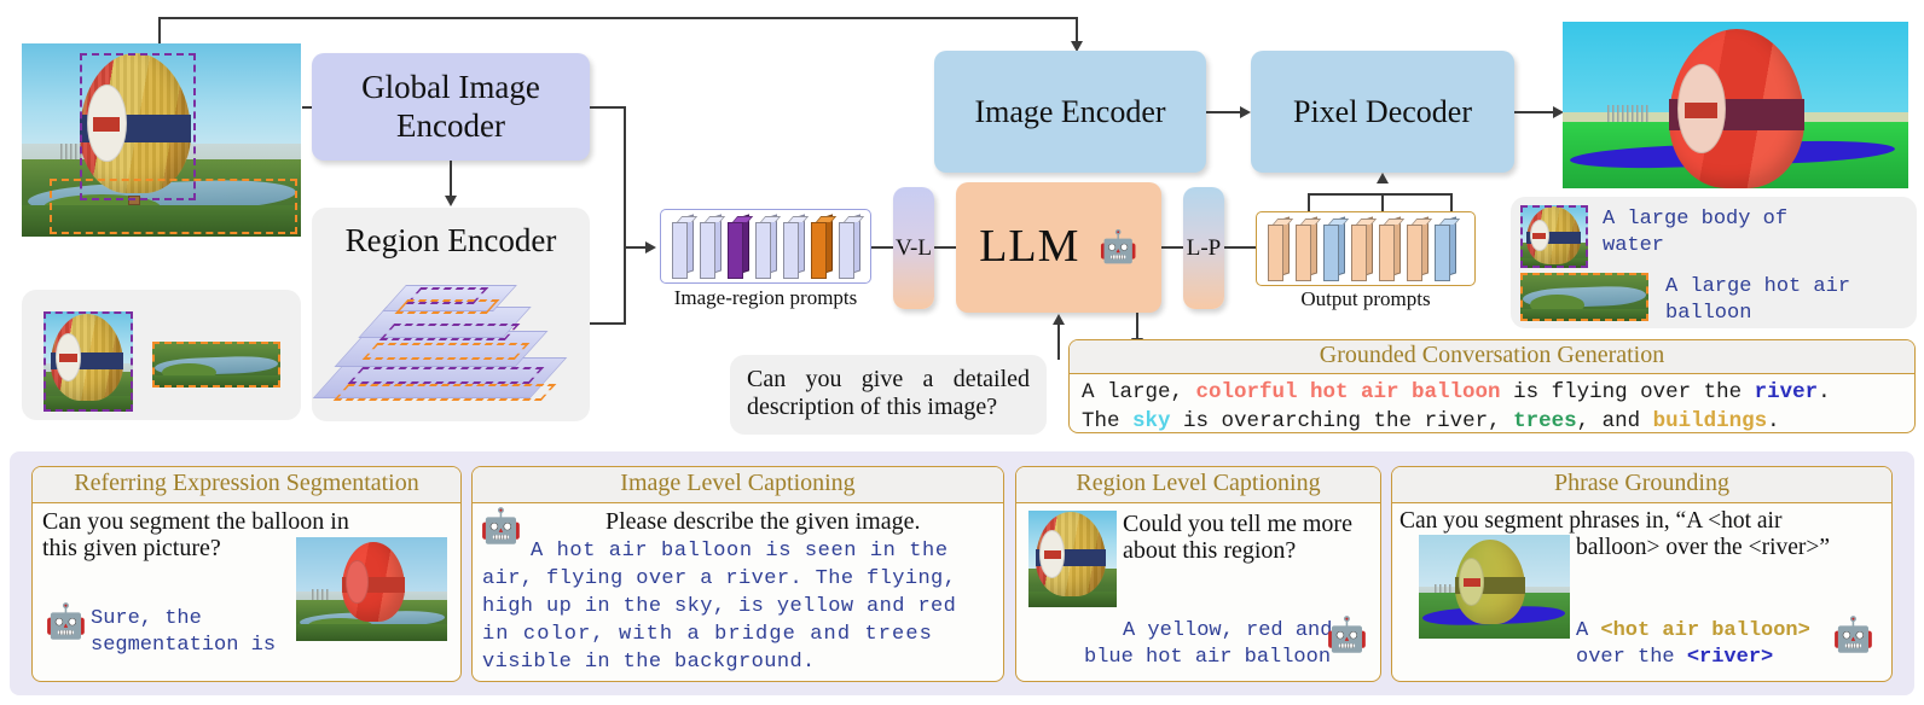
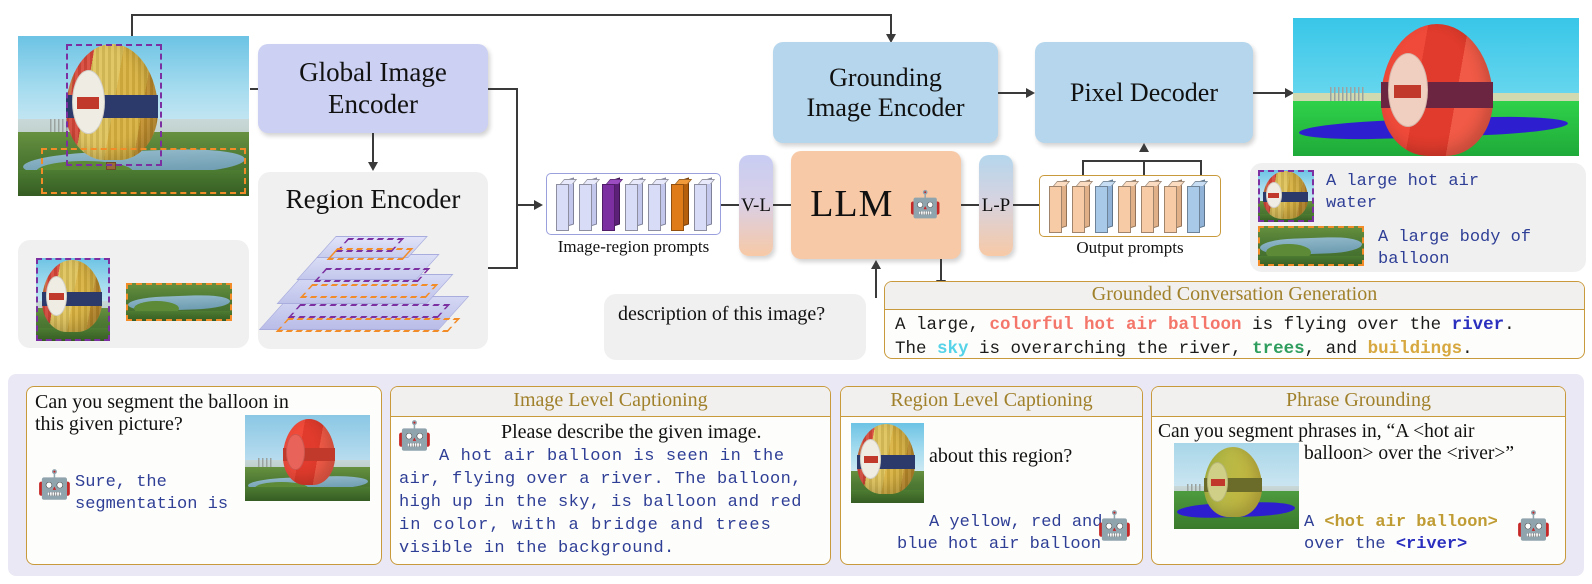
  Global Image
  Encoder
  Region Encoder
  Image-region prompts
  V-L
  LLM
  🤖
  L-P
- Can you give a detailed
  description of this image?
+ Grounding
  Image Encoder
  Pixel Decoder
  Output prompts
- A large body of
+ A large hot air
  water
- A large hot air
+ A large body of
  balloon
  Grounded Conversation Generation
  A large, colorful hot air balloon is flying over the river.
  The sky is overarching the river, trees, and buildings.
- Referring Expression Segmentation
  Can you segment the balloon in
  this given picture?
  🤖
  Sure, the
  segmentation is
  Image Level Captioning
  🤖
  Please describe the given image.
  A hot air balloon is seen in the
- air, flying over a river. The flying,
+ air, flying over a river. The balloon,
- high up in the sky, is yellow and red
+ high up in the sky, is balloon and red
  in color, with a bridge and trees
  visible in the background.
  Region Level Captioning
- Could you tell me more
  about this region?
  A yellow, red and
  blue hot air balloon
  🤖
  Phrase Grounding
  Can you segment phrases in, “A <hot air
  balloon> over the <river>”
  A <hot air balloon>
  over the <river>
  🤖
